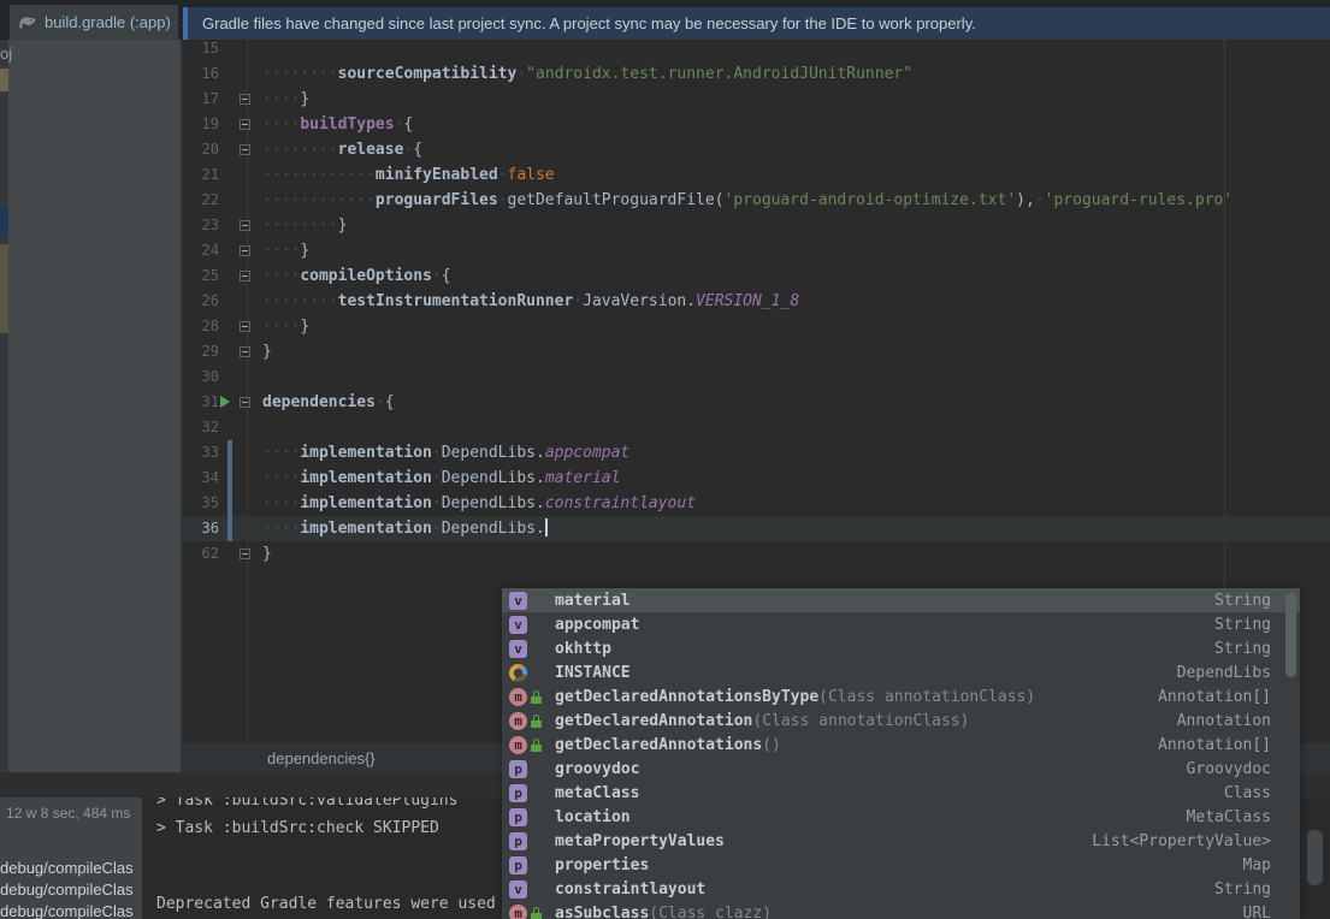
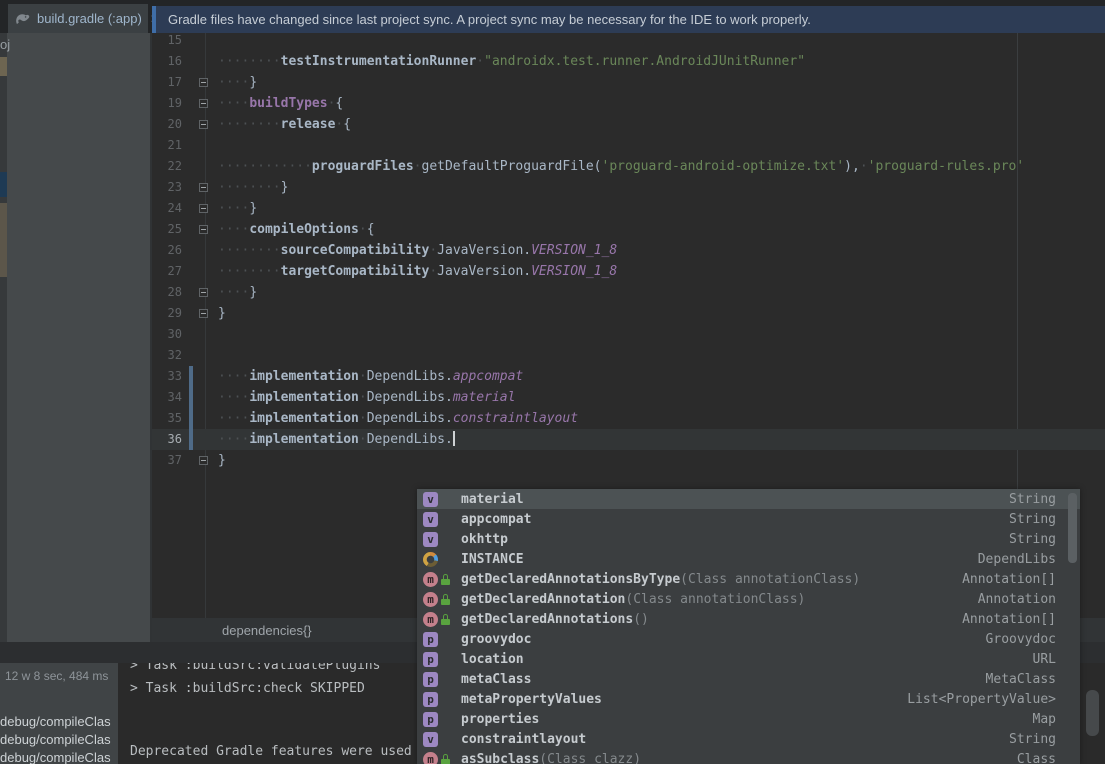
  build.gradle (:app)
  Gradle files have changed since last project sync. A project sync may be necessary for the IDE to work properly.
  oj
  15
  16
- ········sourceCompatibility·"androidx.test.runner.AndroidJUnitRunner"
+ ········testInstrumentationRunner·"androidx.test.runner.AndroidJUnitRunner"
  17
  ····}
  19
  ····buildTypes·{
  20
  ········release·{
  21
- ············minifyEnabled·false
  22
  ············proguardFiles·getDefaultProguardFile('proguard-android-optimize.txt'),·'proguard-rules.pro'
  23
  ········}
  24
  ····}
  25
  ····compileOptions·{
  26
- ········testInstrumentationRunner·JavaVersion.VERSION_1_8
+ ········sourceCompatibility·JavaVersion.VERSION_1_8
+ 27
+ ········targetCompatibility·JavaVersion.VERSION_1_8
  28
  ····}
  29
  }
  30
- 31
- dependencies·{
  32
  33
  ····implementation·DependLibs.appcompat
  34
  ····implementation·DependLibs.material
  35
  ····implementation·DependLibs.constraintlayout
  36
  ····implementation·DependLibs.
- 62
+ 37
  }
  dependencies{}
  > Task :buildSrc:validatePlugins
  > Task :buildSrc:check SKIPPED
  Deprecated Gradle features were used
  12 w 8 sec, 484 ms
  debug/compileClas
  debug/compileClas
  debug/compileClas
  v
  material
  String
  v
  appcompat
  String
  v
  okhttp
  String
  INSTANCE
  DependLibs
  m
  getDeclaredAnnotationsByType
  (Class annotationClass)
  Annotation[]
  m
  getDeclaredAnnotation
  (Class annotationClass)
  Annotation
  m
  getDeclaredAnnotations
  ()
  Annotation[]
  p
  groovydoc
  Groovydoc
  p
- metaClass
+ location
- Class
+ URL
  p
- location
+ metaClass
  MetaClass
  p
  metaPropertyValues
  List<PropertyValue>
  p
  properties
  Map
  v
  constraintlayout
  String
  m
  asSubclass
  (Class clazz)
- URL
+ Class
